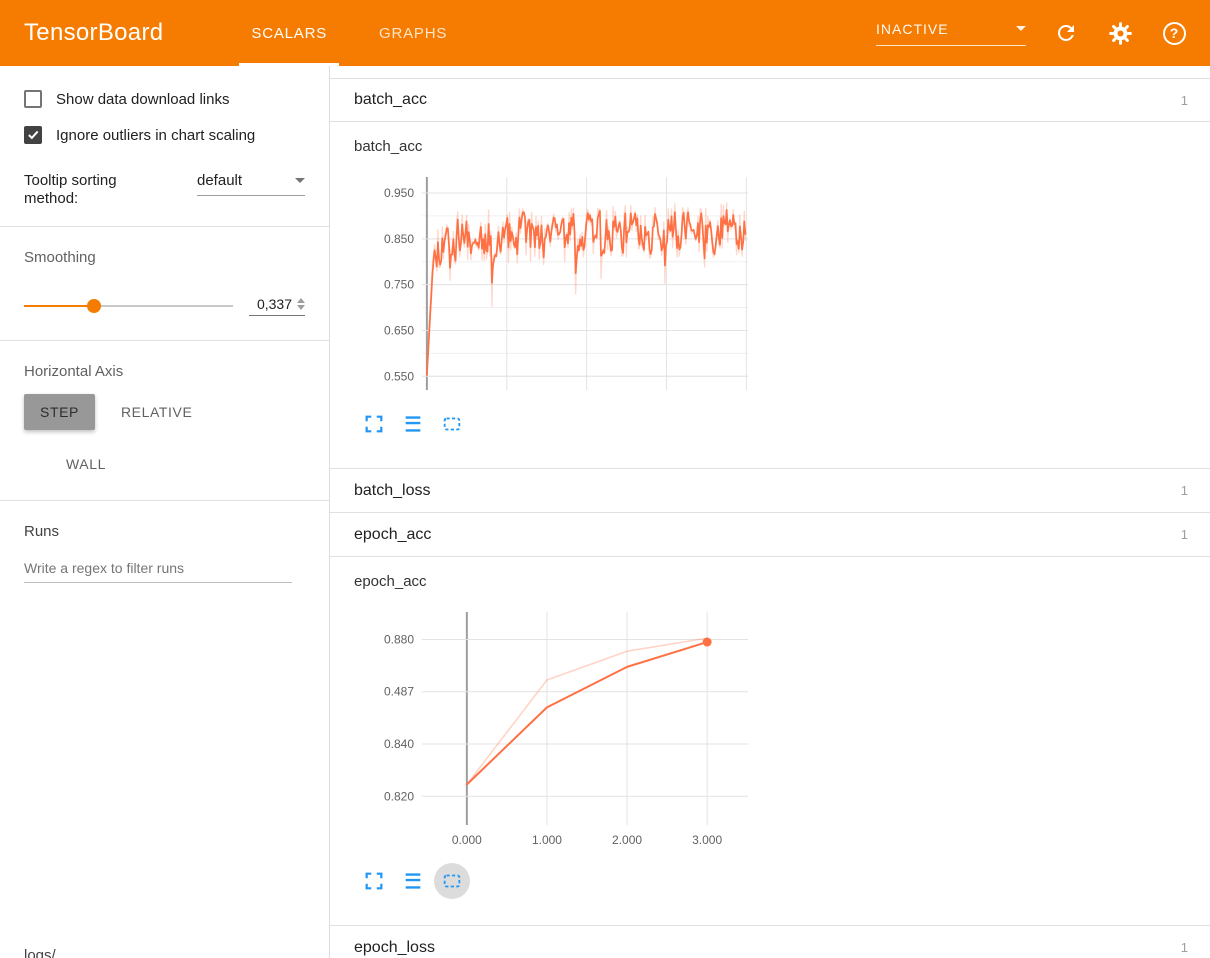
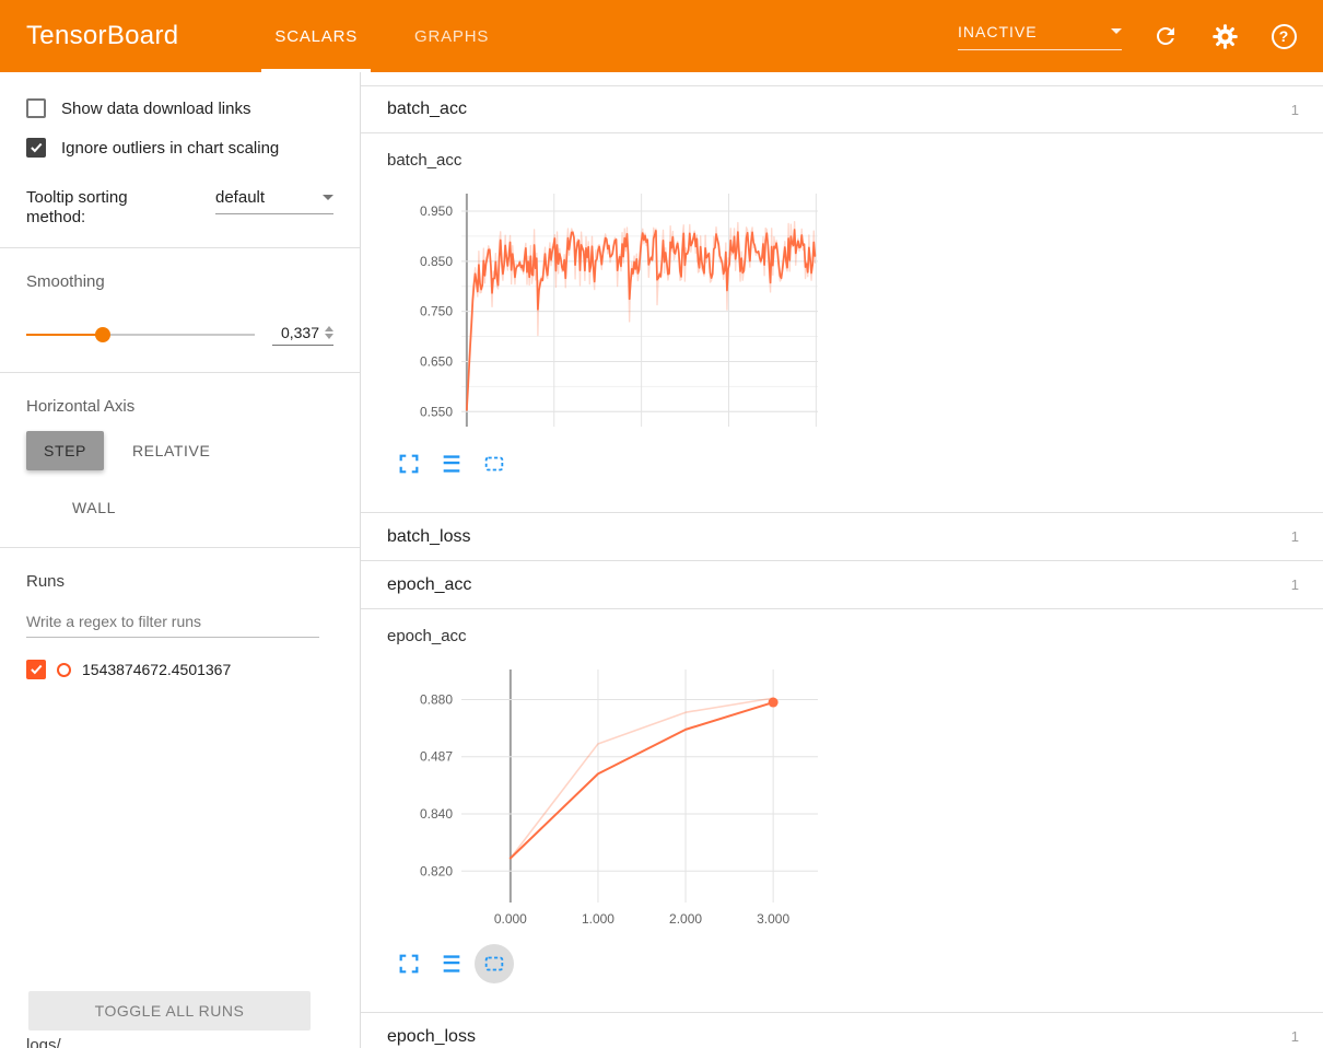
  TensorBoard
  SCALARS
  GRAPHS
  INACTIVE
  ?
  Show data download links
  Ignore outliers in chart scaling
  Tooltip sorting method:
  default
  Smoothing
  0,337
  Horizontal Axis
  STEP
  RELATIVE
  WALL
  Runs
  Write a regex to filter runs
+ 1543874672.4501367
+ TOGGLE ALL RUNS
  logs/
  batch_acc
  1
  batch_acc
  0.550
  0.650
  0.750
  0.850
  0.950
  batch_loss
  1
  epoch_acc
  1
  epoch_acc
  0.820
  0.840
  0.487
  0.880
  0.000
  1.000
  2.000
  3.000
  epoch_loss
  1
